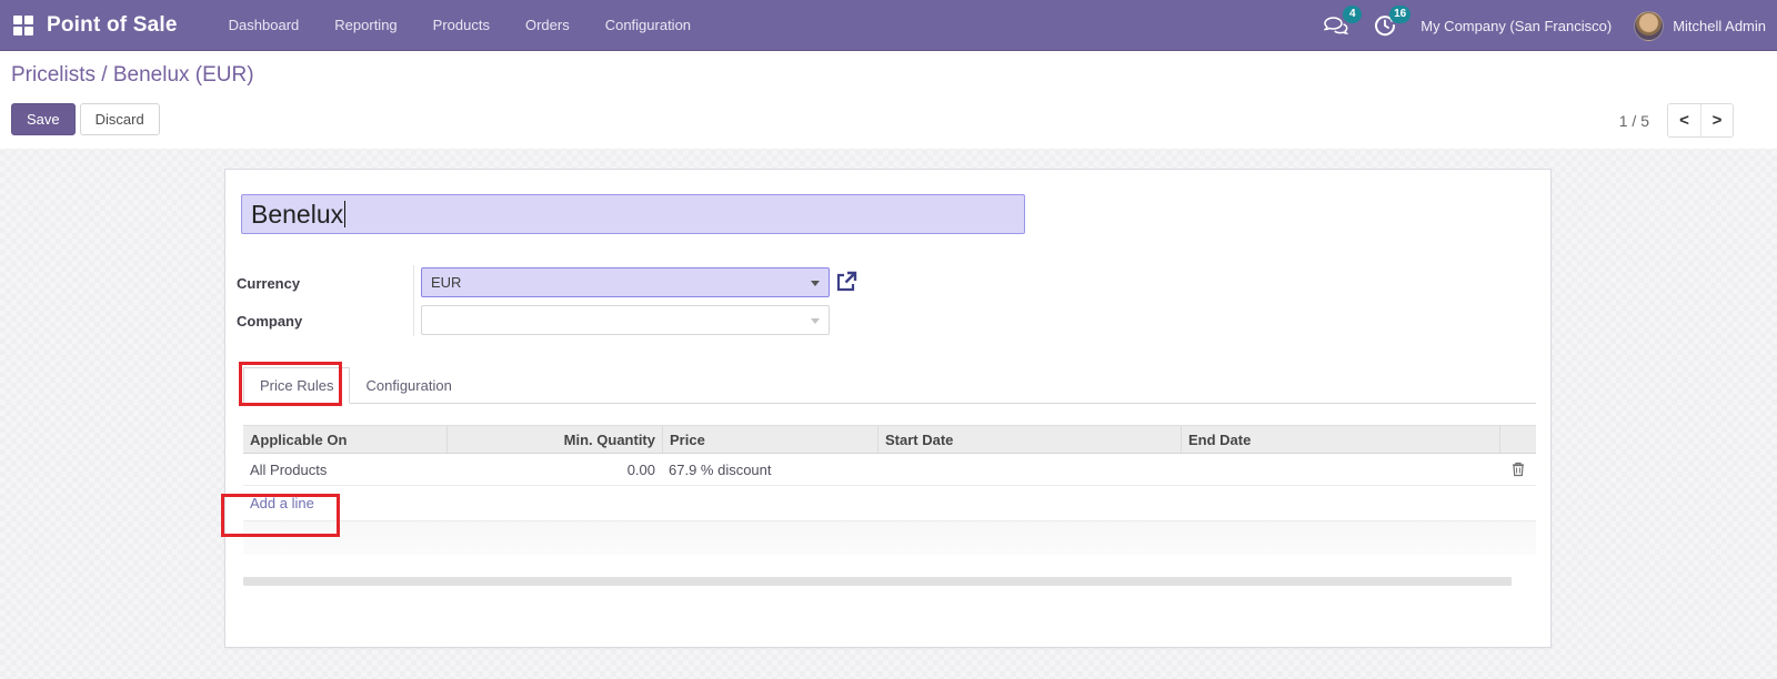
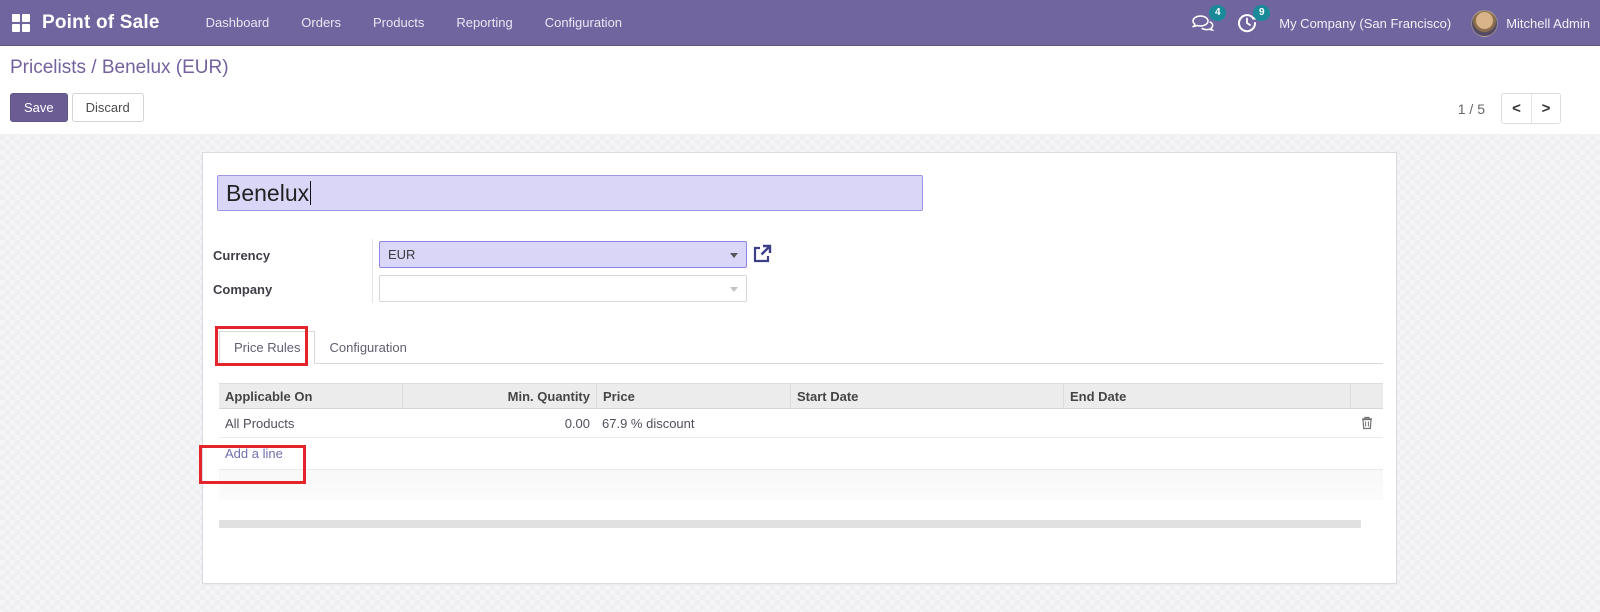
  Point of Sale
  Dashboard
- Reporting
+ Orders
  Products
- Orders
+ Reporting
  Configuration
  4
- 16
+ 9
  My Company (San Francisco)
  Mitchell Admin
  Pricelists / Benelux (EUR)
  Save
  Discard
  1 / 5
  <
  >
  Benelux
  Currency
  Company
  EUR
  Price Rules
  Configuration
  Applicable On
  Min. Quantity
  Price
  Start Date
  End Date
  All Products
  0.00
  67.9 % discount
  Add a line
